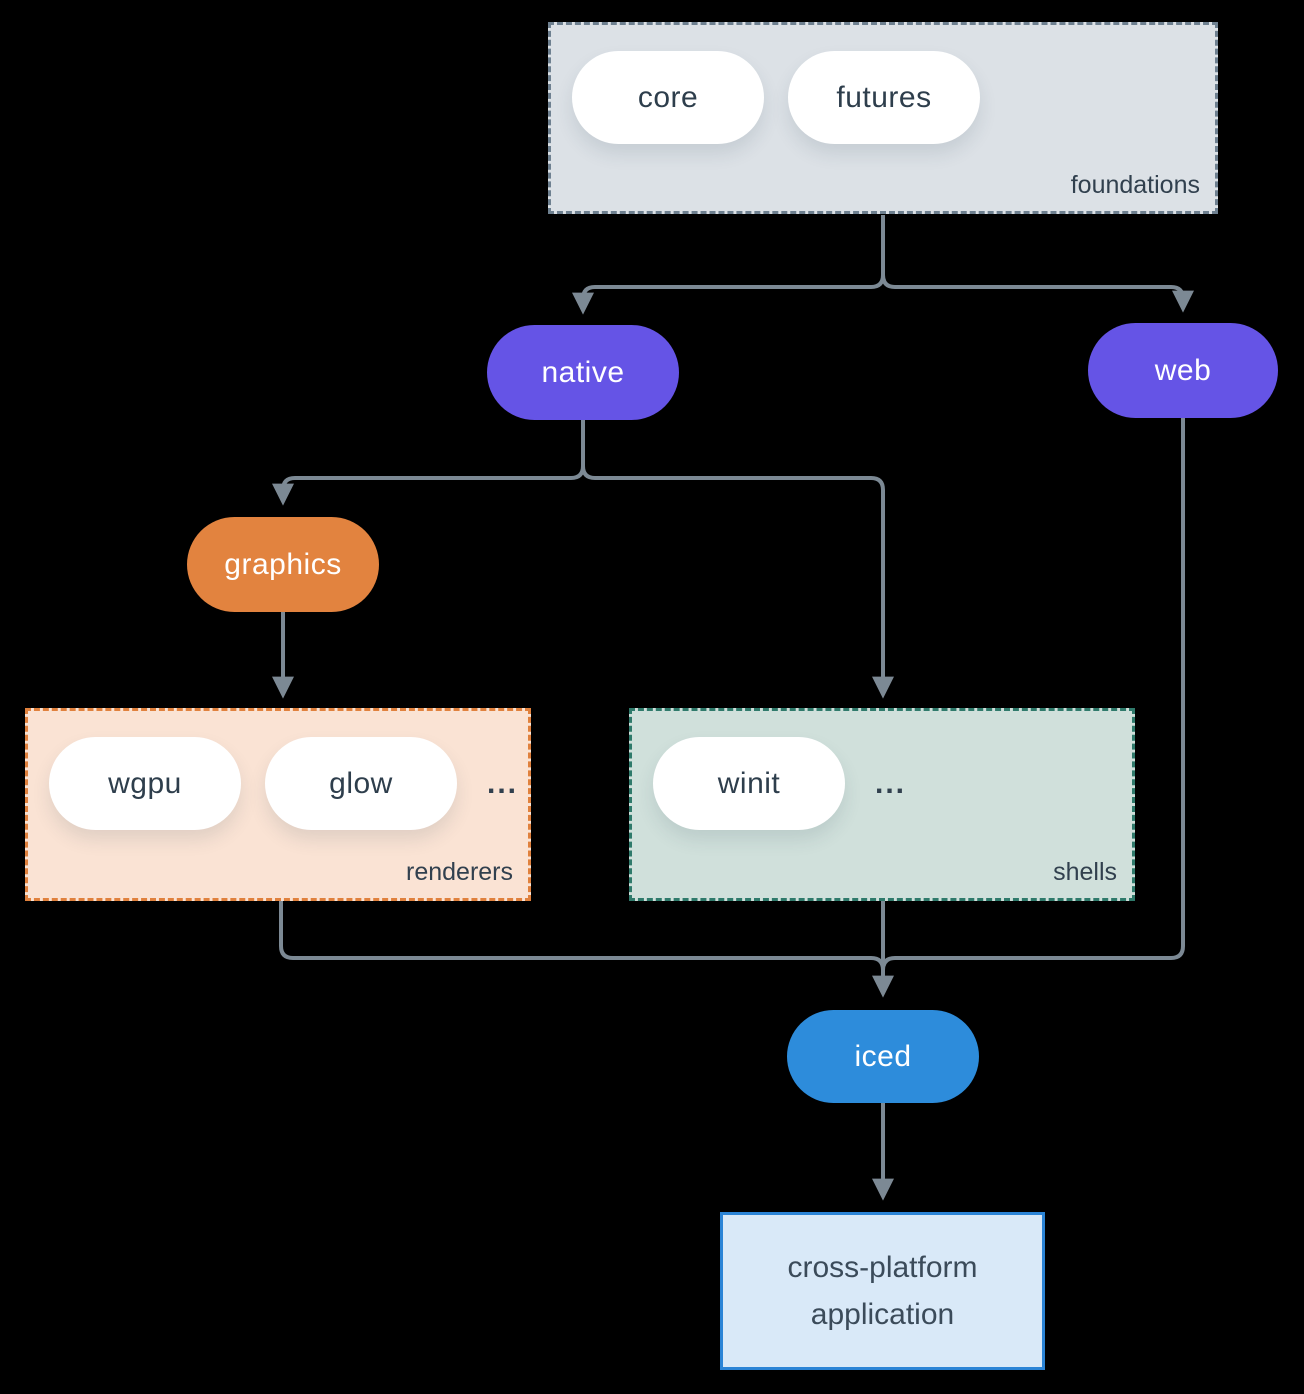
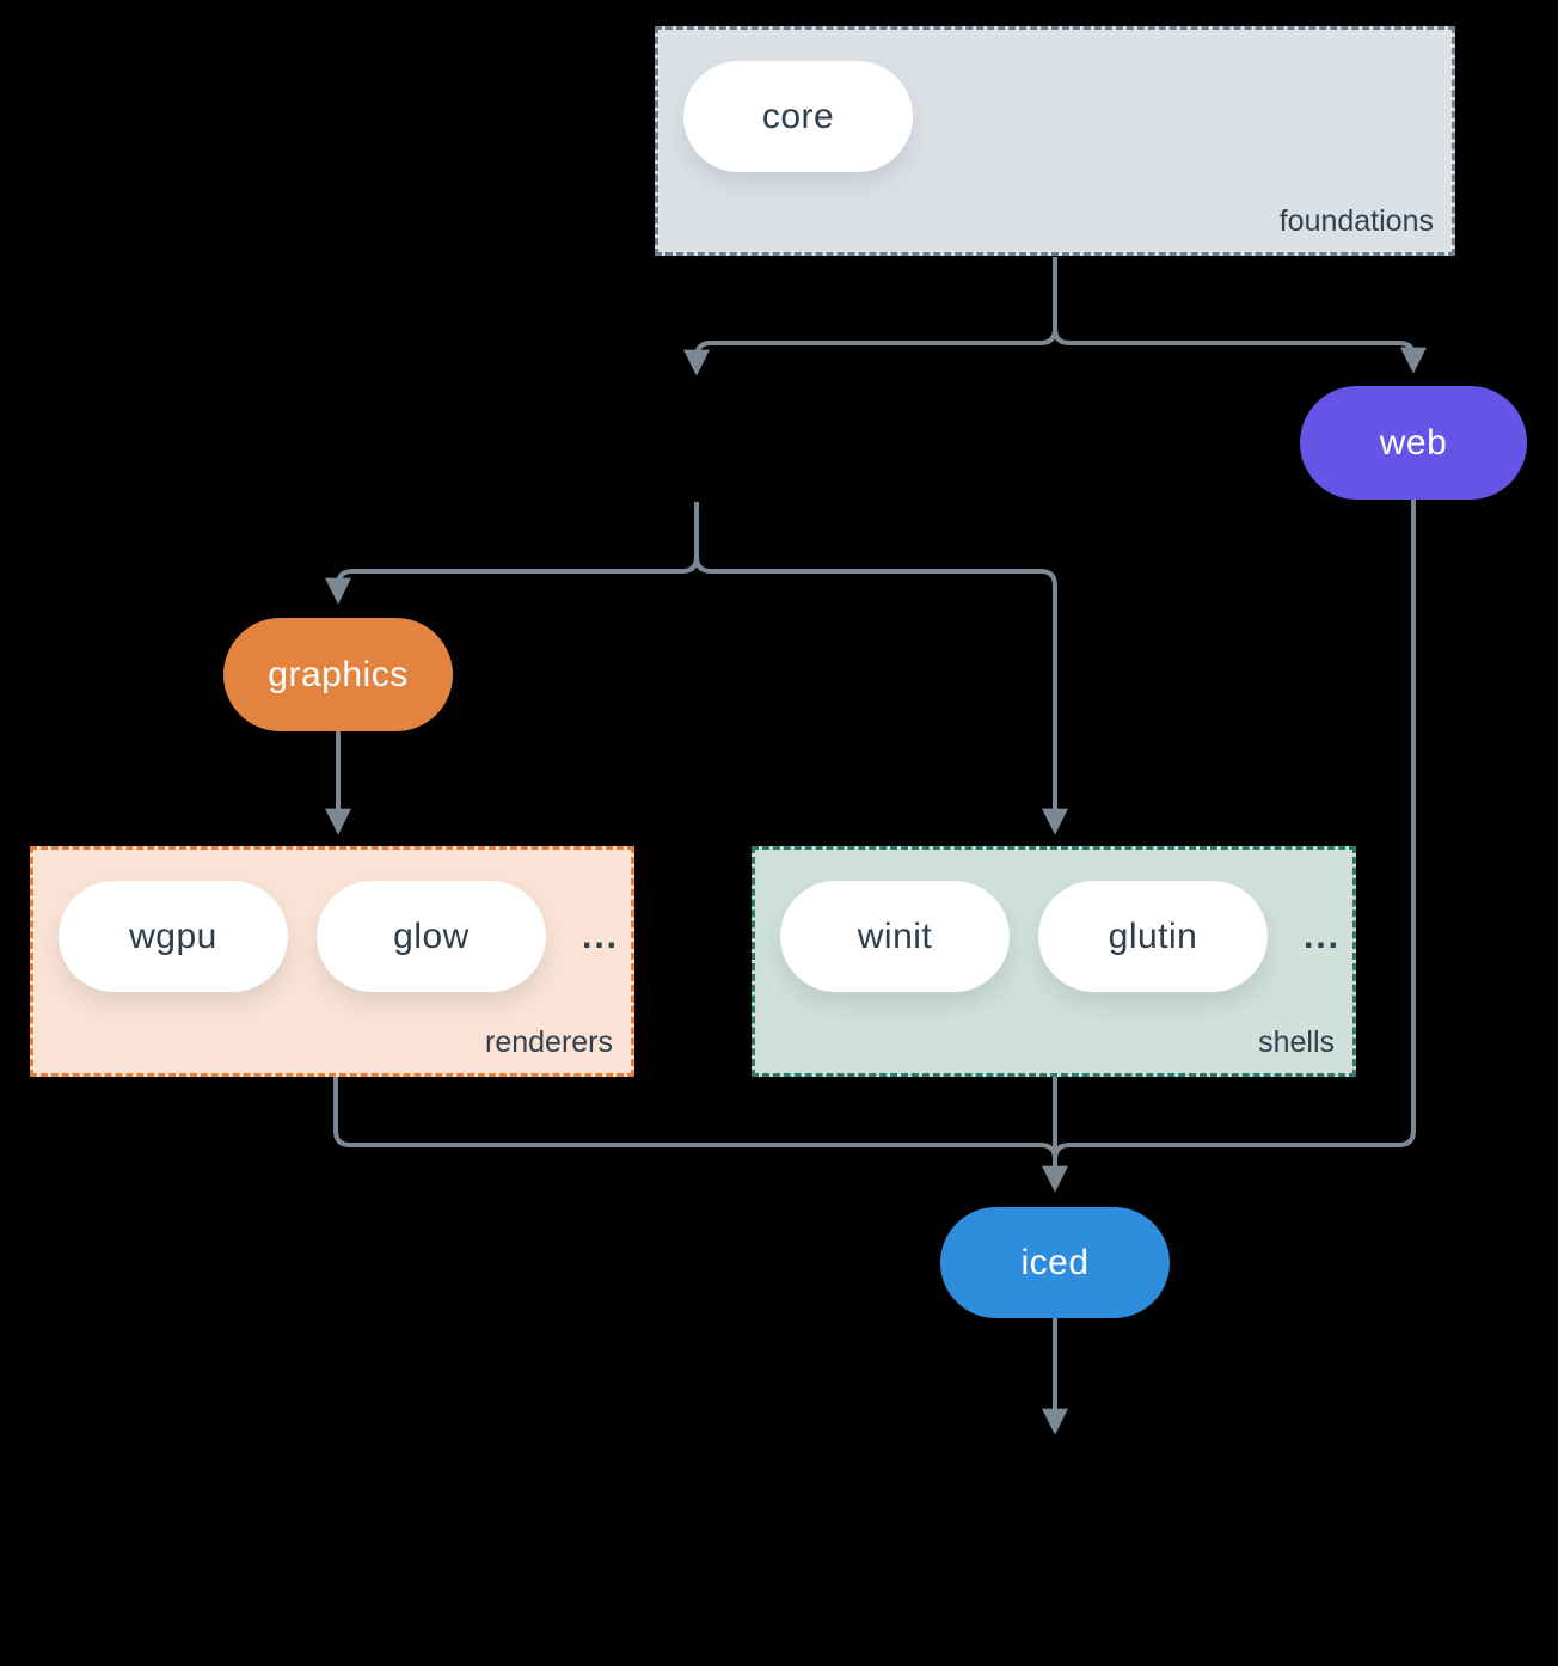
  core
- futures
  foundations
- native
  web
  graphics
  wgpu
  glow
  ...
  renderers
  winit
+ glutin
  ...
  shells
  iced
- cross-platform
- application
